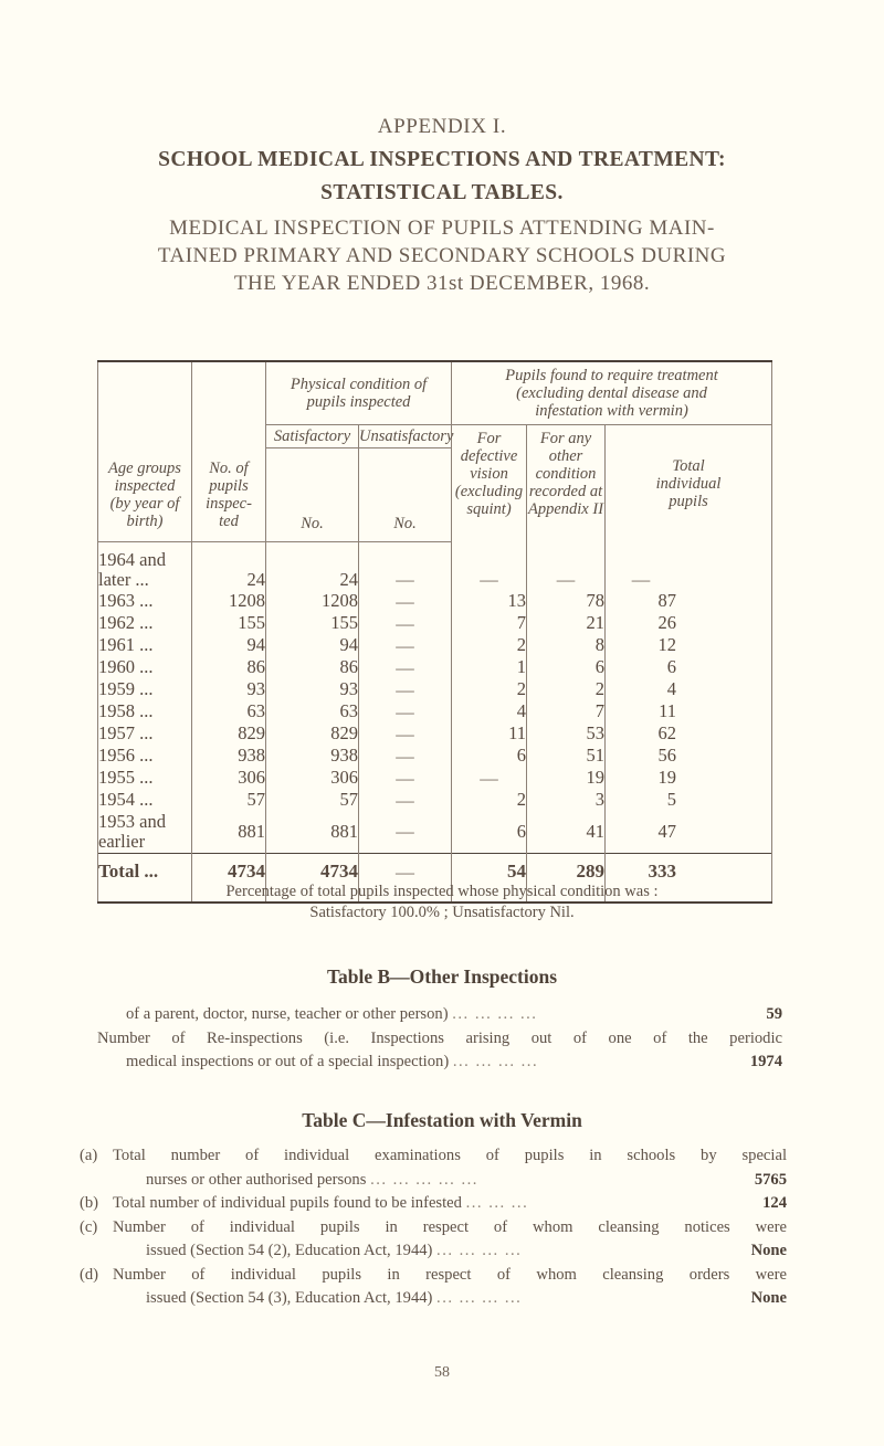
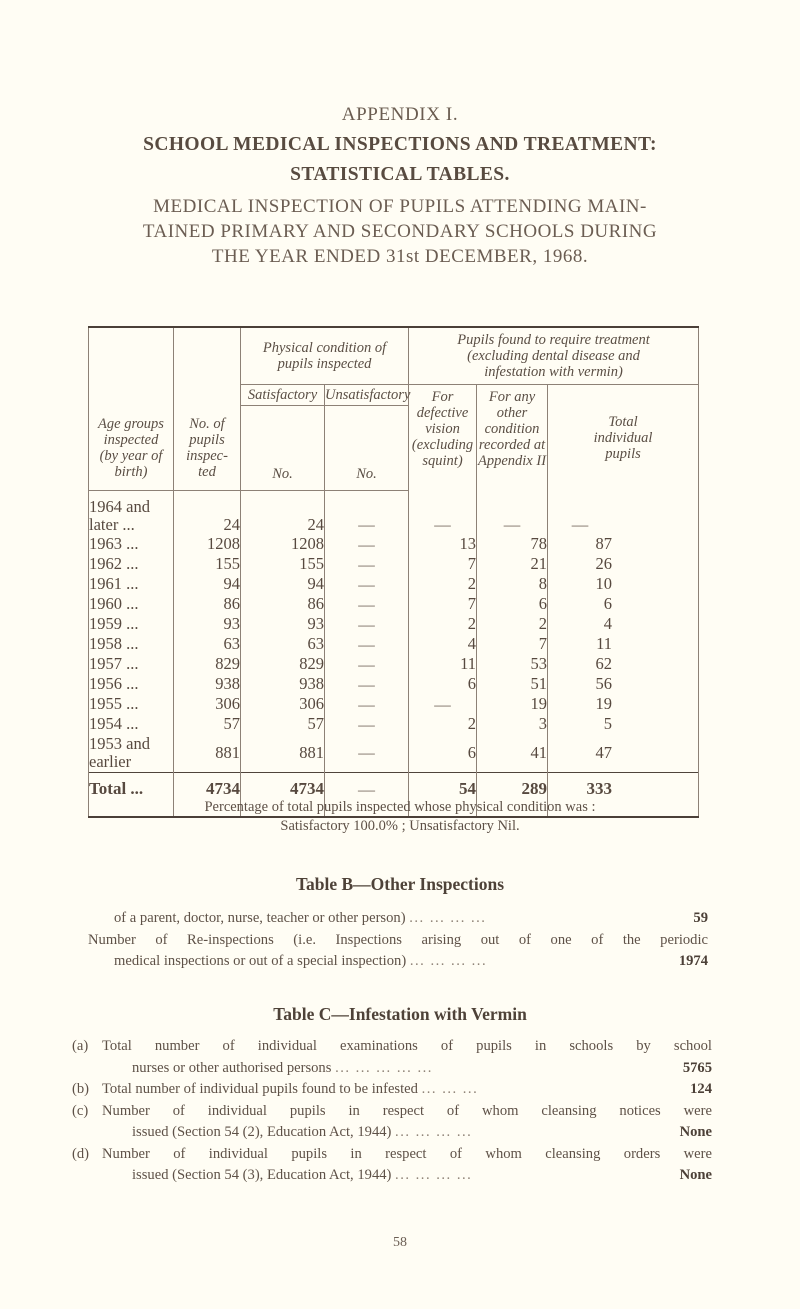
  APPENDIX I.
  SCHOOL MEDICAL INSPECTIONS AND TREATMENT:
  STATISTICAL TABLES.
  MEDICAL INSPECTION OF PUPILS ATTENDING MAIN-
  TAINED PRIMARY AND SECONDARY SCHOOLS DURING
  THE YEAR ENDED 31st DECEMBER, 1968.
  		Physical condition of pupils inspected	Pupils found to require treatment (excluding dental disease and infestation with vermin)
  Satisfactory	Unsatisfactory	For defective vision (excluding squint)	For any other condition recorded at Appendix II	Total individual pupils
  Age groups inspected (by year of birth)	No. of pupils inspec- ted	No.	No.
  1964 andlater ...	24	24	—	—	—	—
  1963 ...	1208	1208	—	13	78	87
  1962 ...	155	155	—	7	21	26
- 1961 ...	94	94	—	2	8	12
+ 1961 ...	94	94	—	2	8	10
- 1960 ...	86	86	—	1	6	6
+ 1960 ...	86	86	—	7	6	6
  1959 ...	93	93	—	2	2	4
  1958 ...	63	63	—	4	7	11
  1957 ...	829	829	—	11	53	62
  1956 ...	938	938	—	6	51	56
  1955 ...	306	306	—	—	19	19
  1954 ...	57	57	—	2	3	5
  1953 andearlier	881	881	—	6	41	47
  Total ...	4734	4734	—	54	289	333
  Percentage of total pupils inspected whose physical condition was :
  Satisfactory 100.0% ; Unsatisfactory Nil.
  Table B—Other Inspections
  of a parent, doctor, nurse, teacher or other person) ... ... ... ...
  59
  Number of Re-inspections (i.e. Inspections arising out of one of the periodic
  medical inspections or out of a special inspection) ... ... ... ...
  1974
  Table C—Infestation with Vermin
  (a)
- Total number of individual examinations of pupils in schools by special
+ Total number of individual examinations of pupils in schools by school
  nurses or other authorised persons ... ... ... ... ...
  5765
  (b)
  Total number of individual pupils found to be infested ... ... ...
  124
  (c)
  Number of individual pupils in respect of whom cleansing notices were
  issued (Section 54 (2), Education Act, 1944) ... ... ... ...
  None
  (d)
  Number of individual pupils in respect of whom cleansing orders were
  issued (Section 54 (3), Education Act, 1944) ... ... ... ...
  None
  58
